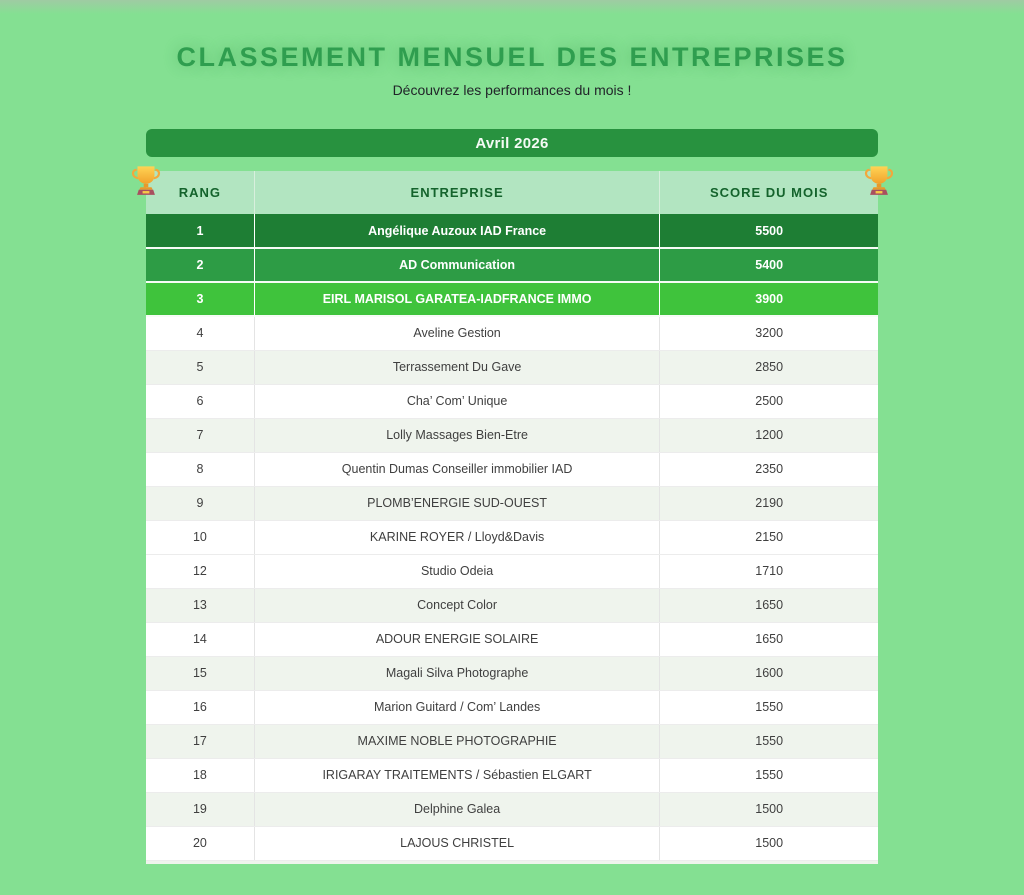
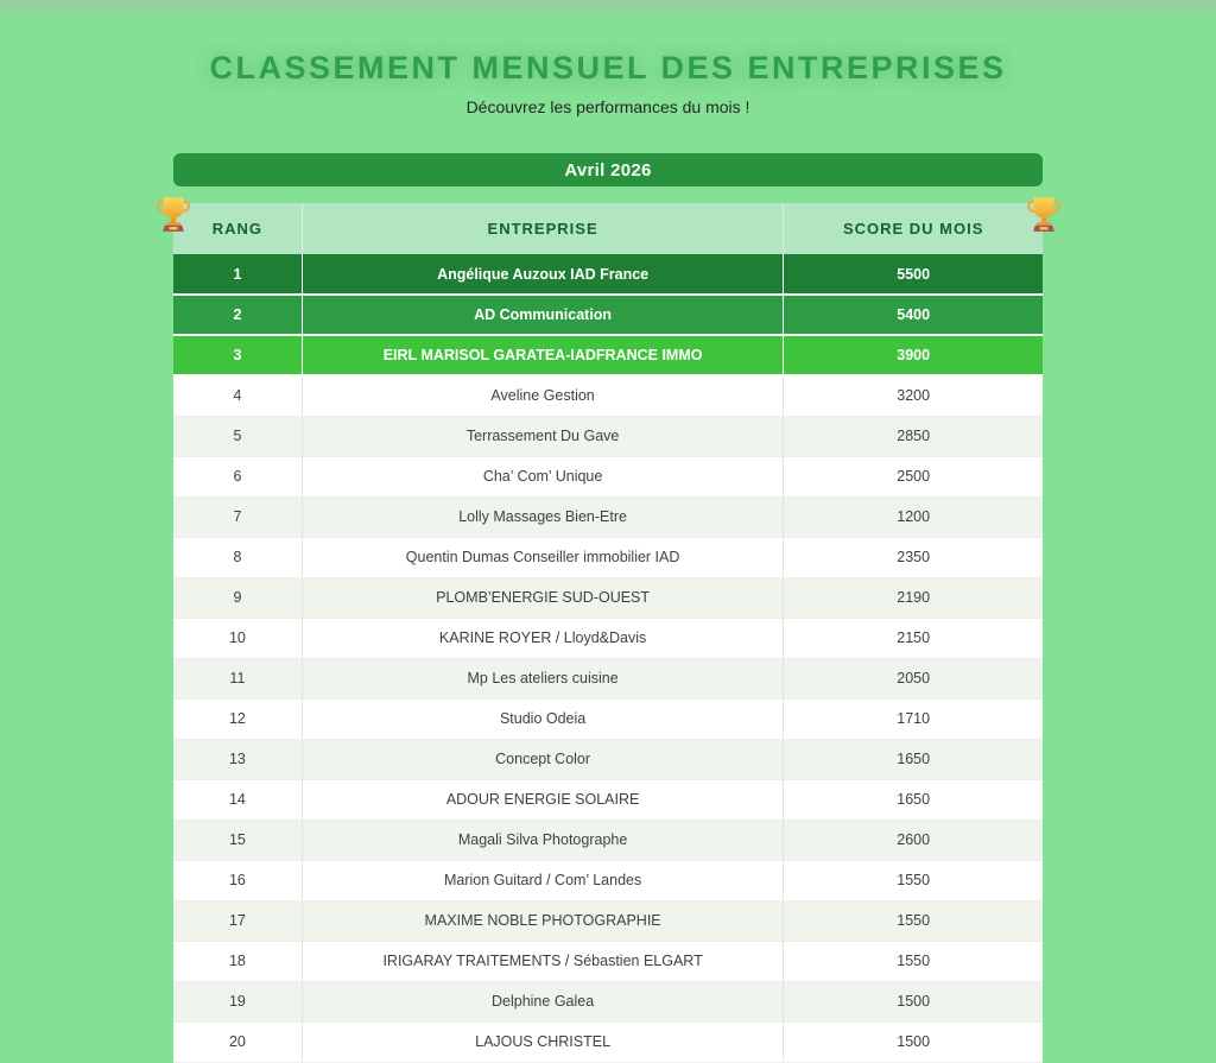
  CLASSEMENT MENSUEL DES ENTREPRISES
  Découvrez les performances du mois !
  Avril 2026
  RANG	ENTREPRISE	SCORE DU MOIS
  1	Angélique Auzoux IAD France	5500
  2	AD Communication	5400
  3	EIRL MARISOL GARATEA-IADFRANCE IMMO	3900
  4	Aveline Gestion	3200
  5	Terrassement Du Gave	2850
  6	Cha’ Com’ Unique	2500
  7	Lolly Massages Bien-Etre	1200
  8	Quentin Dumas Conseiller immobilier IAD	2350
  9	PLOMB’ENERGIE SUD-OUEST	2190
  10	KARINE ROYER / Lloyd&Davis	2150
+ 11	Mp Les ateliers cuisine	2050
  12	Studio Odeia	1710
  13	Concept Color	1650
  14	ADOUR ENERGIE SOLAIRE	1650
- 15	Magali Silva Photographe	1600
+ 15	Magali Silva Photographe	2600
  16	Marion Guitard / Com’ Landes	1550
  17	MAXIME NOBLE PHOTOGRAPHIE	1550
  18	IRIGARAY TRAITEMENTS / Sébastien ELGART	1550
  19	Delphine Galea	1500
  20	LAJOUS CHRISTEL	1500
